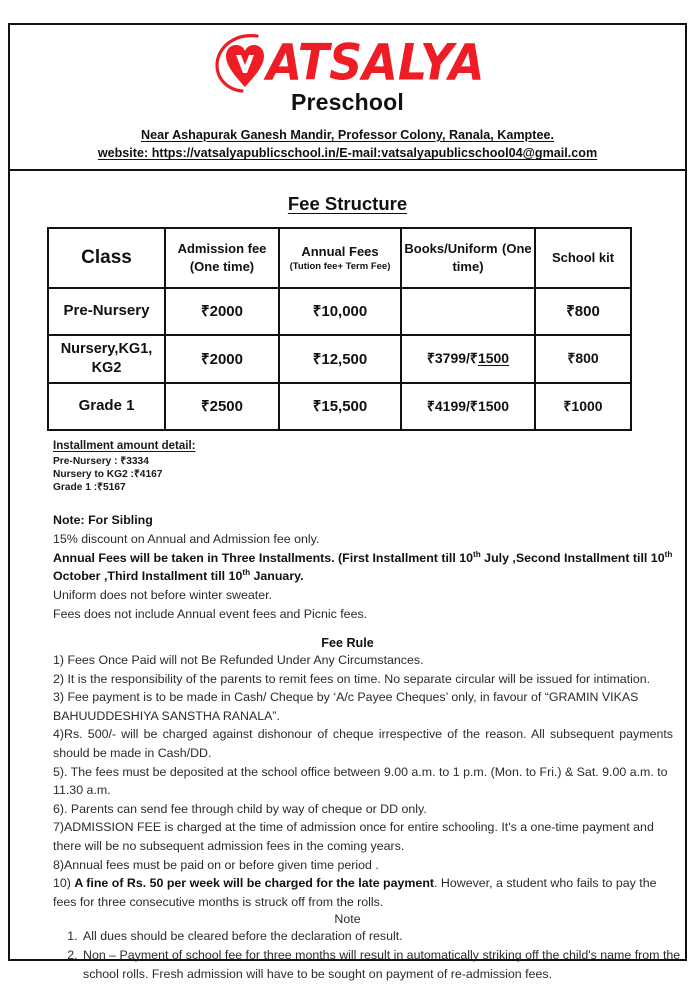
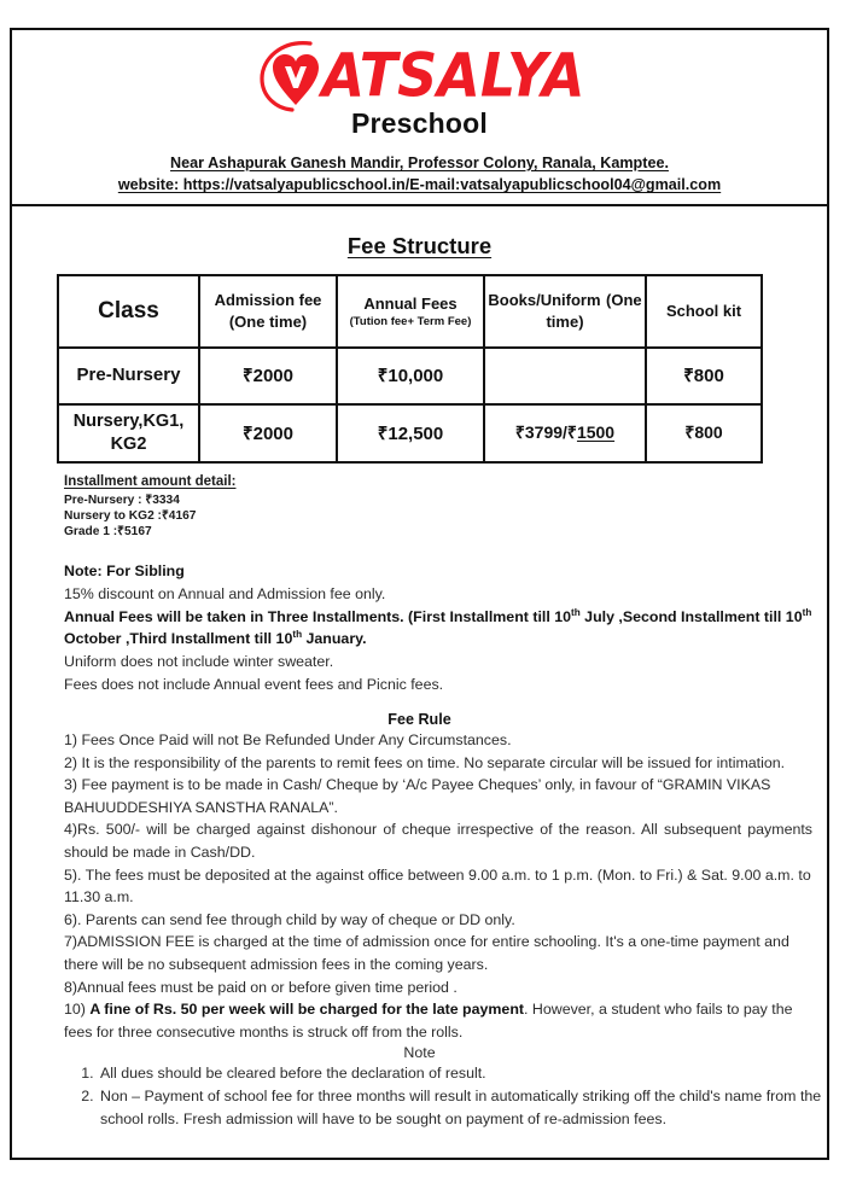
  ATSALYA
  Preschool
  Near Ashapurak Ganesh Mandir, Professor Colony, Ranala, Kamptee.
  website: https://vatsalyapublicschool.in/E-mail:vatsalyapublicschool04@gmail.com
  Fee Structure
  Class	Admission fee (One time)	Annual Fees (Tution fee+ Term Fee)	Books/Uniform (One time)	School kit
  Pre-Nursery	₹2000	₹10,000		₹800
  Nursery,KG1, KG2	₹2000	₹12,500	₹3799/₹1500	₹800
- Grade 1	₹2500	₹15,500	₹4199/₹1500	₹1000
  Installment amount detail:
  Pre-Nursery : ₹3334
  Nursery to KG2 :₹4167
  Grade 1 :₹5167
  Note: For Sibling
  15% discount on Annual and Admission fee only.
  Annual Fees will be taken in Three Installments. (First Installment till 10th July ,Second Installment till 10th October ,Third Installment till 10th January.
- Uniform does not before winter sweater.
+ Uniform does not include winter sweater.
  Fees does not include Annual event fees and Picnic fees.
  Fee Rule
  1) Fees Once Paid will not Be Refunded Under Any Circumstances.
  2) It is the responsibility of the parents to remit fees on time. No separate circular will be issued for intimation.
  3) Fee payment is to be made in Cash/ Cheque by ‘A/c Payee Cheques’ only, in favour of “GRAMIN VIKAS BAHUUDDESHIYA SANSTHA RANALA”.
  4)Rs. 500/- will be charged against dishonour of cheque irrespective of the reason. All subsequent payments should be made in Cash/DD.
- 5). The fees must be deposited at the school office between 9.00 a.m. to 1 p.m. (Mon. to Fri.) & Sat. 9.00 a.m. to 11.30 a.m.
+ 5). The fees must be deposited at the against office between 9.00 a.m. to 1 p.m. (Mon. to Fri.) & Sat. 9.00 a.m. to 11.30 a.m.
  6). Parents can send fee through child by way of cheque or DD only.
  7)ADMISSION FEE is charged at the time of admission once for entire schooling. It's a one-time payment and there will be no subsequent admission fees in the coming years.
  8)Annual fees must be paid on or before given time period .
  10) A fine of Rs. 50 per week will be charged for the late payment. However, a student who fails to pay the fees for three consecutive months is struck off from the rolls.
  Note
  All dues should be cleared before the declaration of result.
  Non – Payment of school fee for three months will result in automatically striking off the child's name from the school rolls. Fresh admission will have to be sought on payment of re-admission fees.
